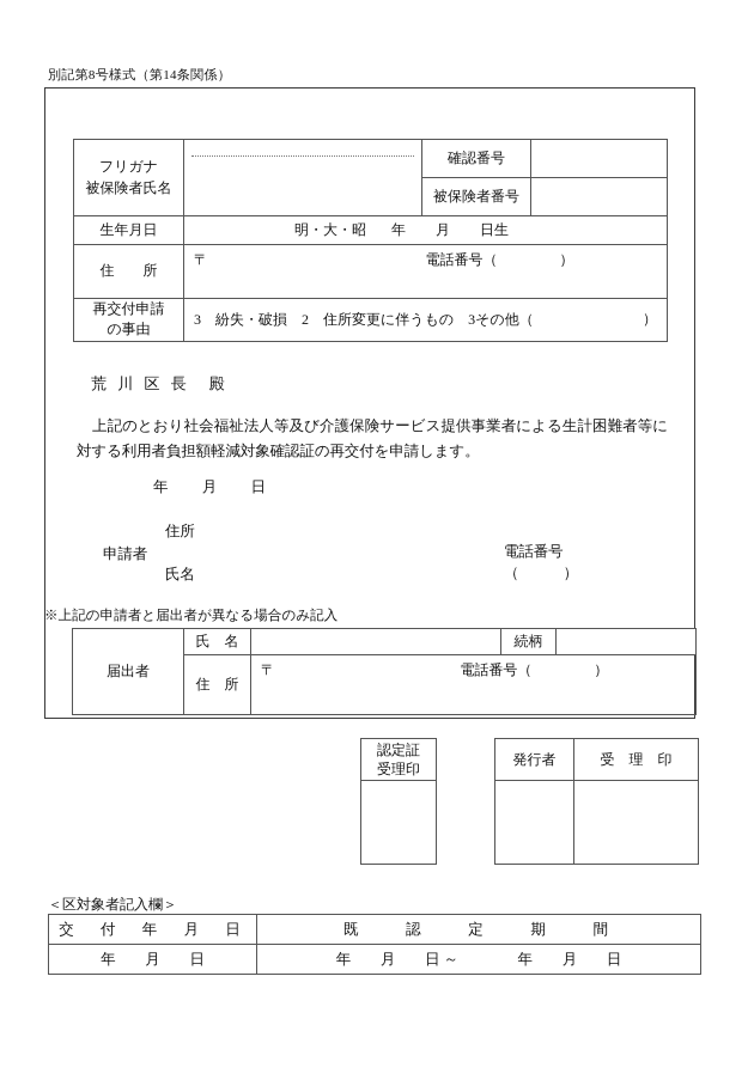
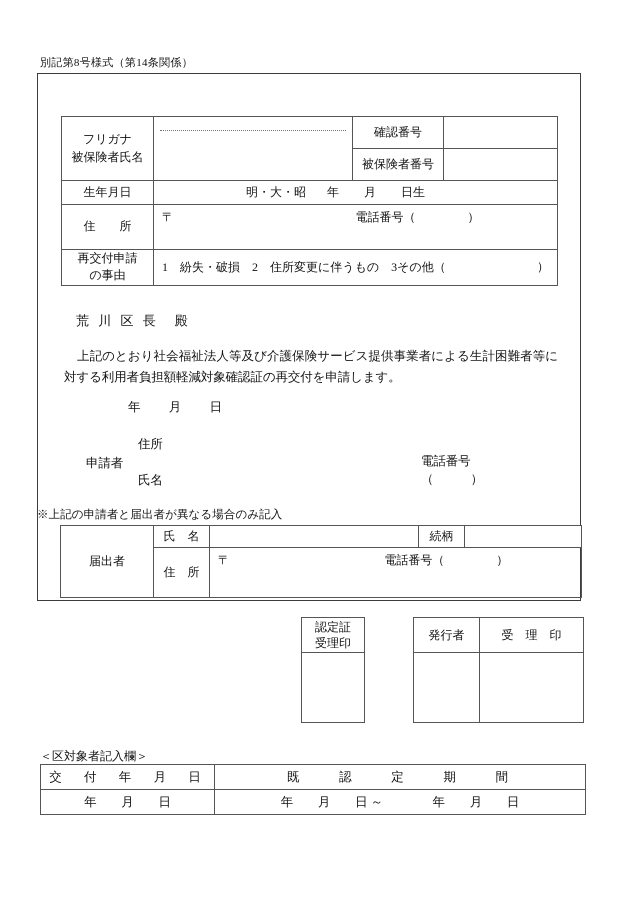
  別記第8号様式（第14条関係）
  フリガナ 被保険者氏名		確認番号
  被保険者番号
  生年月日	明・大・昭 年 月 日生
  住 所	〒 電話番号（ ）
- 再交付申請 の事由	3 紛失・破損 2 住所変更に伴うもの 3その他（ ）
+ 再交付申請 の事由	1 紛失・破損 2 住所変更に伴うもの 3その他（ ）
  荒 川 区 長 殿
  上記のとおり社会福祉法人等及び介護保険サービス提供事業者による生計困難者等に対する利用者負担額軽減対象確認証の再交付を申請します。
  年 月 日
  申請者
  住所
  氏名
  電話番号
  （ ）
  ※上記の申請者と届出者が異なる場合のみ記入
  届出者	氏 名		続柄
  住 所	〒 電話番号（ ）
  認定証 受理印
  発行者	受 理 印
  ＜区対象者記入欄＞
  交 付 年 月 日	既 認 定 期 間
  年 月 日	年 月 日 ～ 年 月 日
